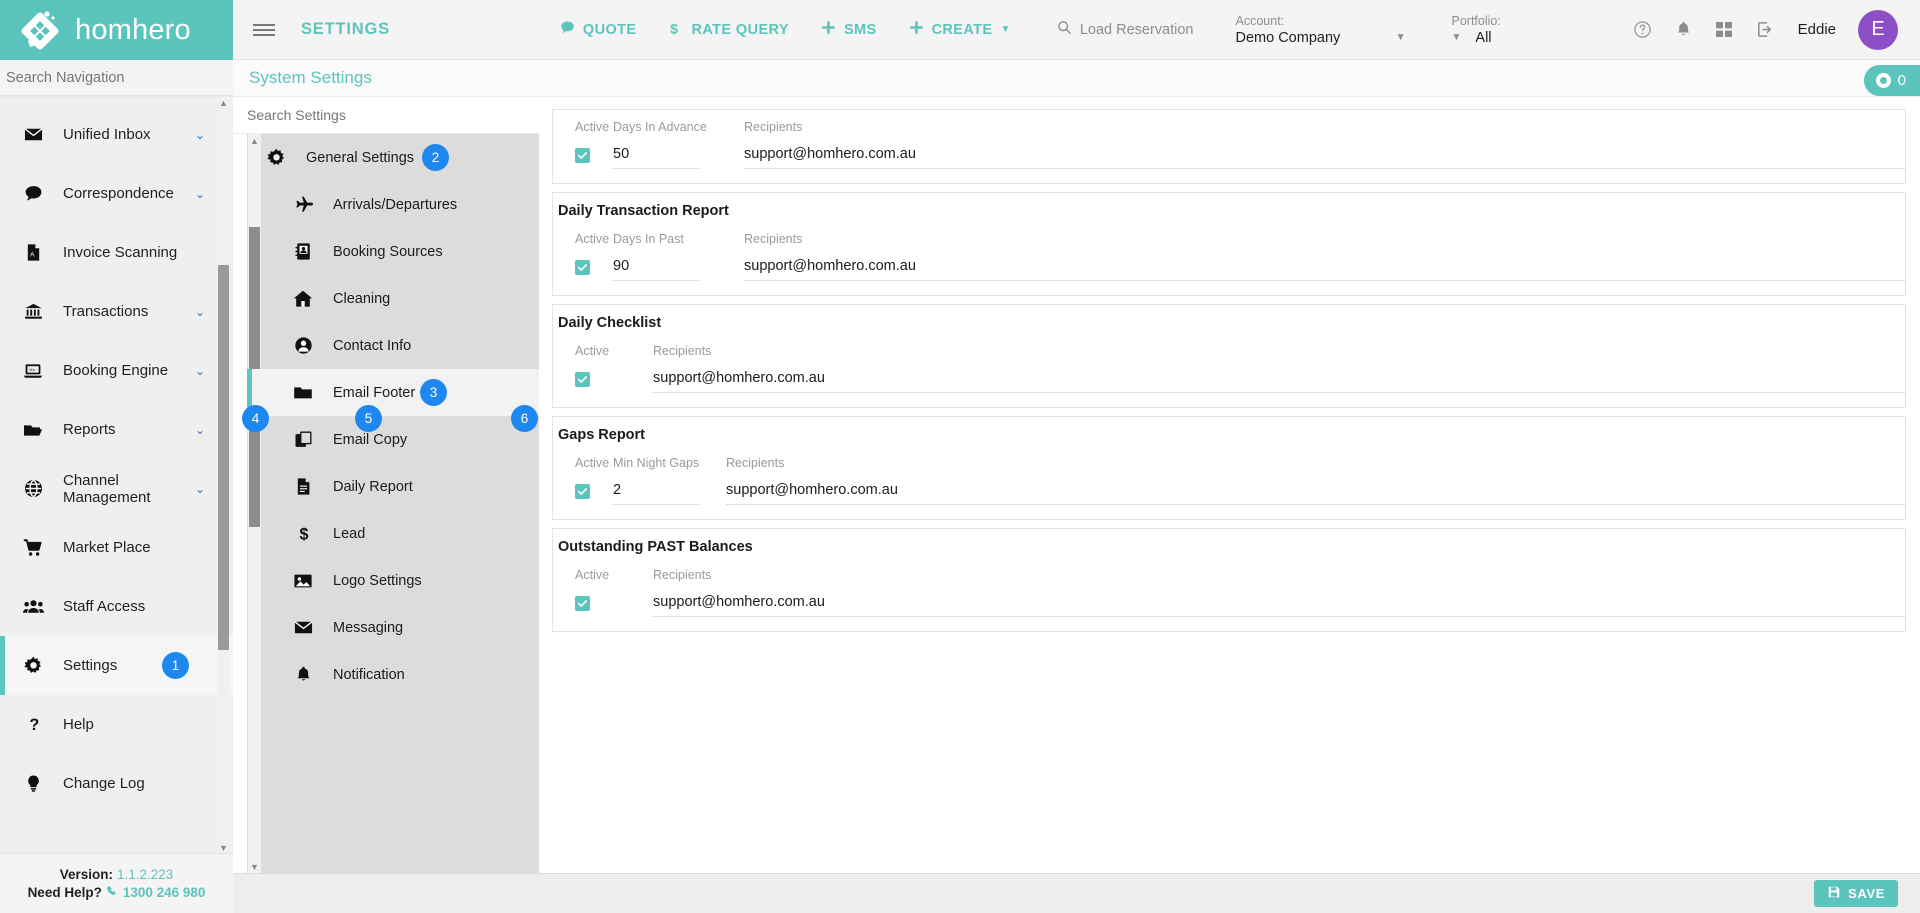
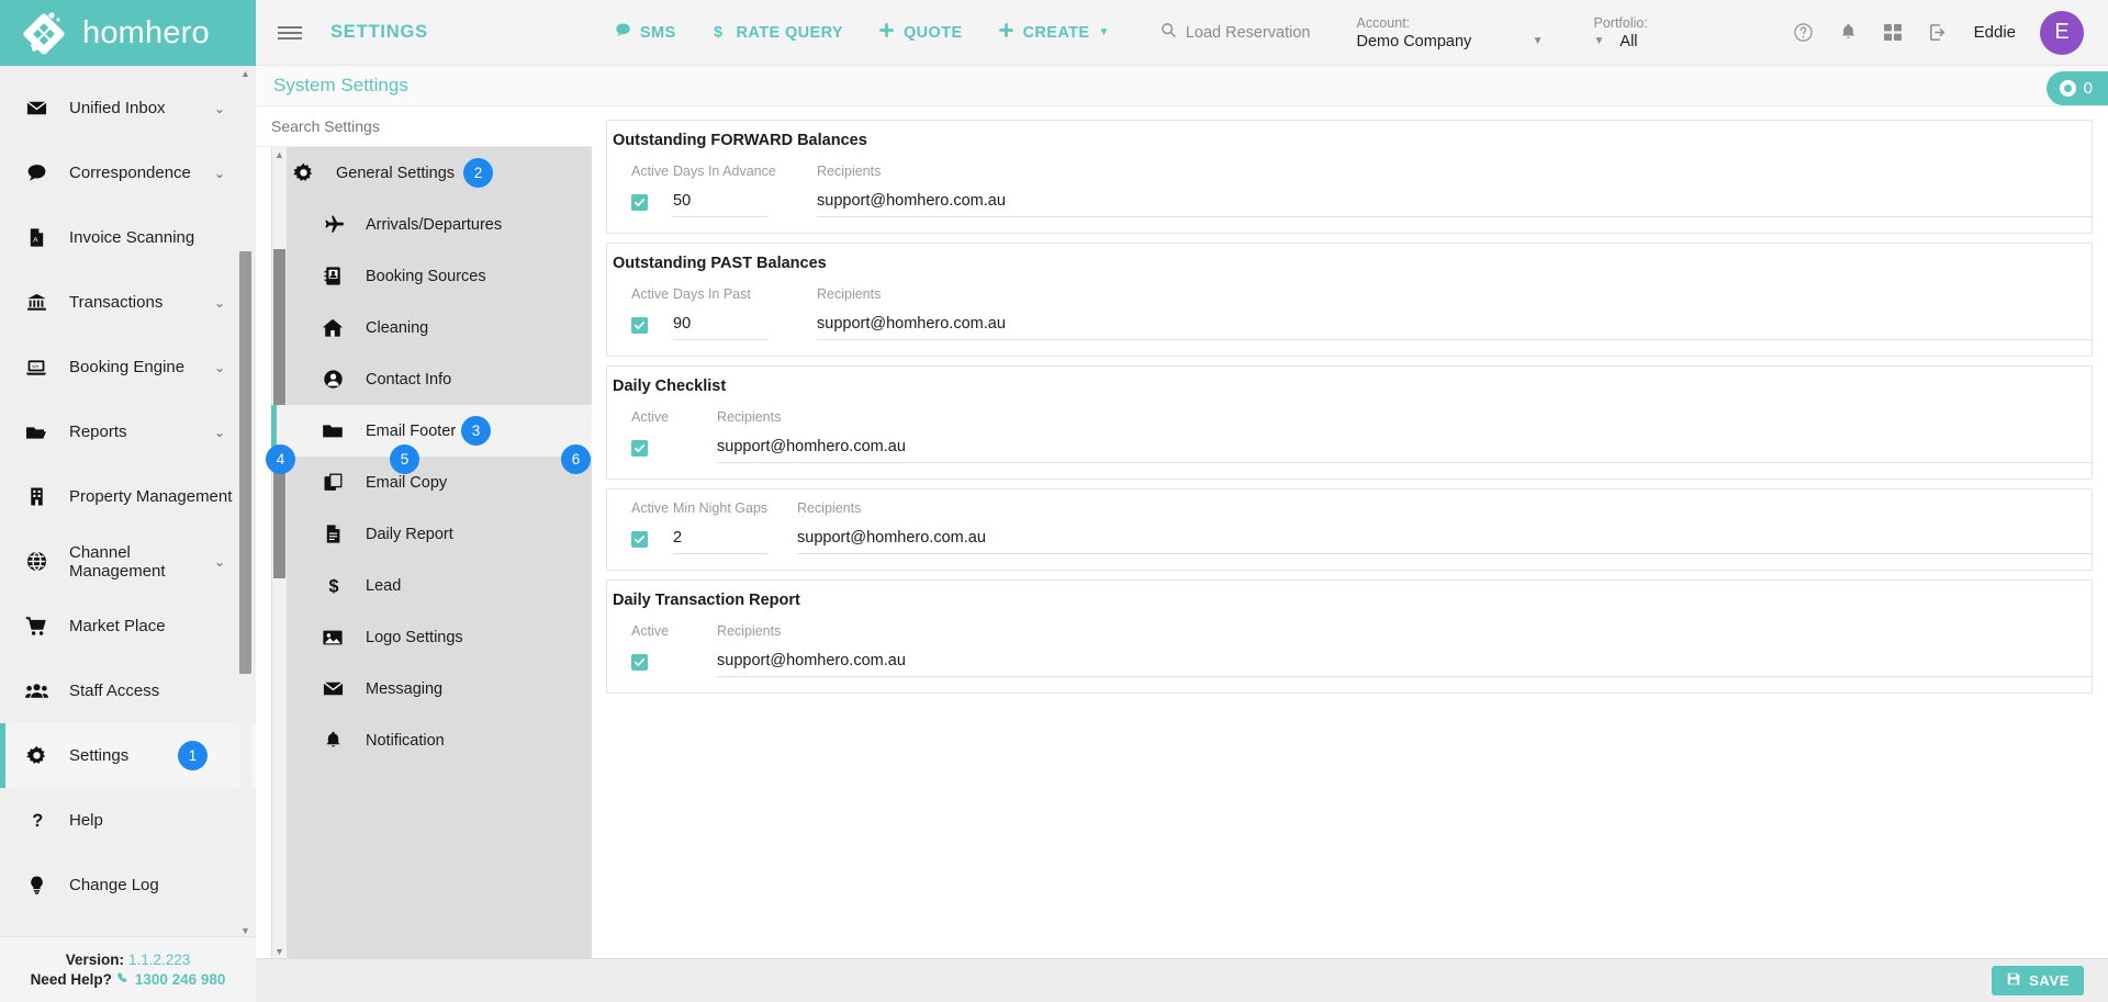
  homhero
- Search Navigation
  Unified Inbox
  ⌄
  Correspondence
  ⌄
  Invoice Scanning
  Transactions
  ⌄
  Booking Engine
  ⌄
  Reports
  ⌄
+ Property Management
  Channel Management
  ⌄
  Market Place
  Staff Access
  Settings
  1
  ?
  Help
  Change Log
  ▲
  ▼
  Version:
  1.1.2.223
  Need Help?
  1300 246 980
  SETTINGS
- QUOTE
+ SMS
  $
  RATE QUERY
- SMS
+ QUOTE
  CREATE
  ▼
  Load Reservation
  Account:
  Demo Company
  ▼
  Portfolio:
  All
  ▼
  Eddie
  E
  System Settings
  0
  Search Settings
  ▲
  ▼
  General Settings
  2
  Arrivals/Departures
  Booking Sources
  Cleaning
  Contact Info
  Email Footer
  3
  Email Copy
  Daily Report
  $
  Lead
  Logo Settings
  Messaging
  Notification
+ Outstanding FORWARD Balances
  Active
  Days In Advance
  50
  Recipients
  support@homhero.com.au
- Daily Transaction Report
+ Outstanding PAST Balances
  Active
  Days In Past
  90
  Recipients
  support@homhero.com.au
  Daily Checklist
  Active
  Recipients
  support@homhero.com.au
- Gaps Report
  Active
  Min Night Gaps
  2
  Recipients
  support@homhero.com.au
- Outstanding PAST Balances
+ Daily Transaction Report
  Active
  Recipients
  support@homhero.com.au
  4
  5
  6
  SAVE
